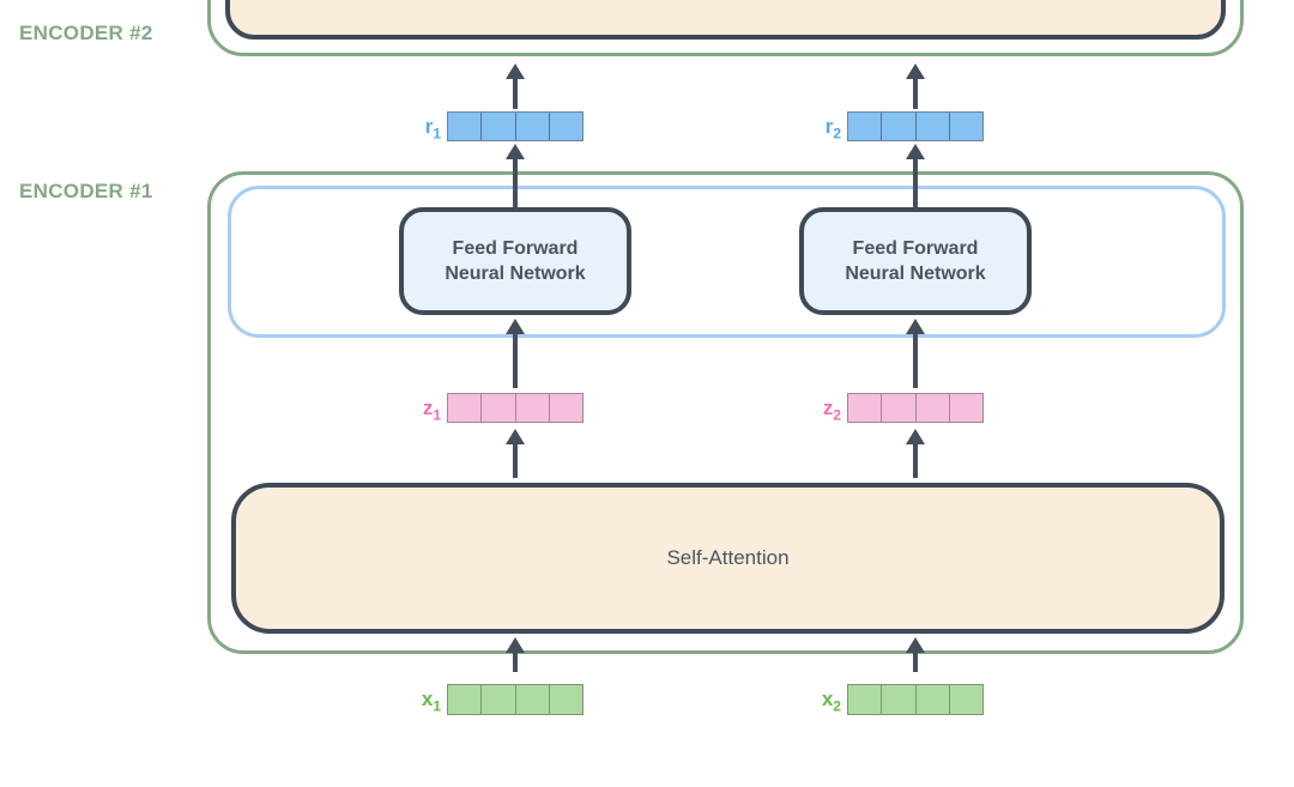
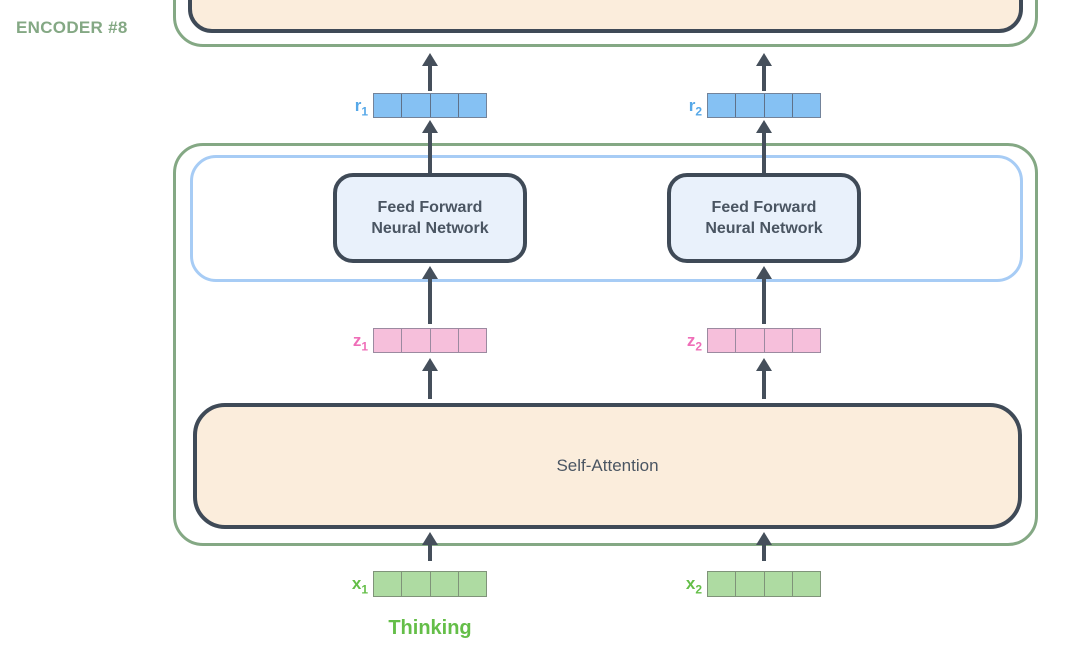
- ENCODER #2
+ ENCODER #8
  r1
  r2
- ENCODER #1
  Feed Forward
  Neural Network
  Feed Forward
  Neural Network
  z1
  z2
  Self-Attention
  x1
  x2
+ Thinking
